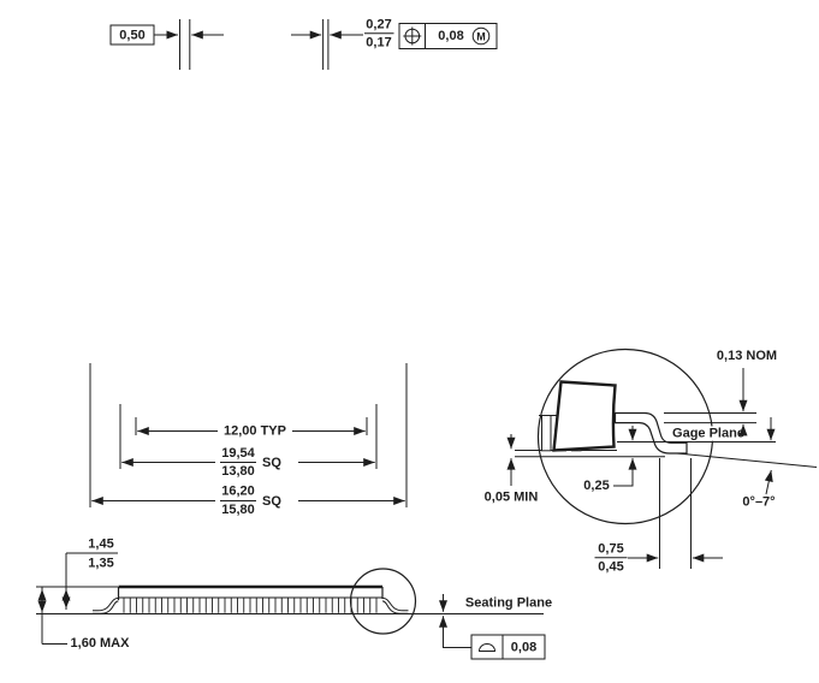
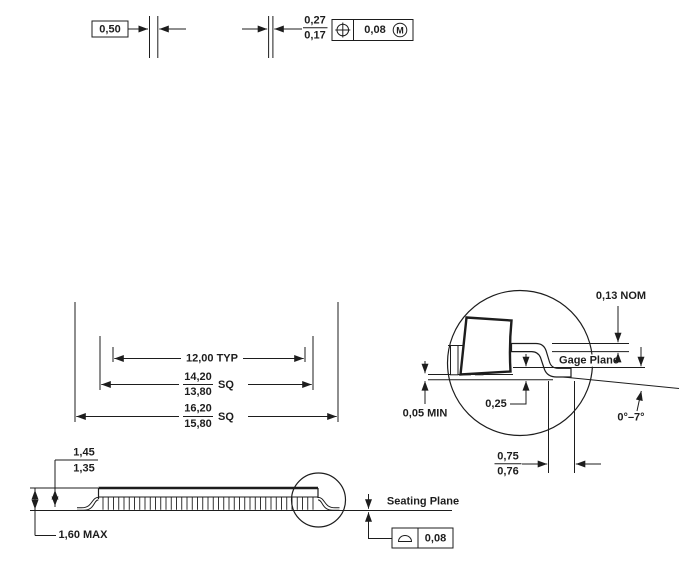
  0,50
  0,27
  0,17
  0,08
  M
  12,00 TYP
- 19,54
+ 14,20
  13,80
  SQ
  16,20
  15,80
  SQ
  1,45
  1,35
  1,60 MAX
  Seating Plane
  0,08
  Gage Plane
  0,13 NOM
  0°–7°
  0,25
  0,05 MIN
  0,75
- 0,45
+ 0,76
